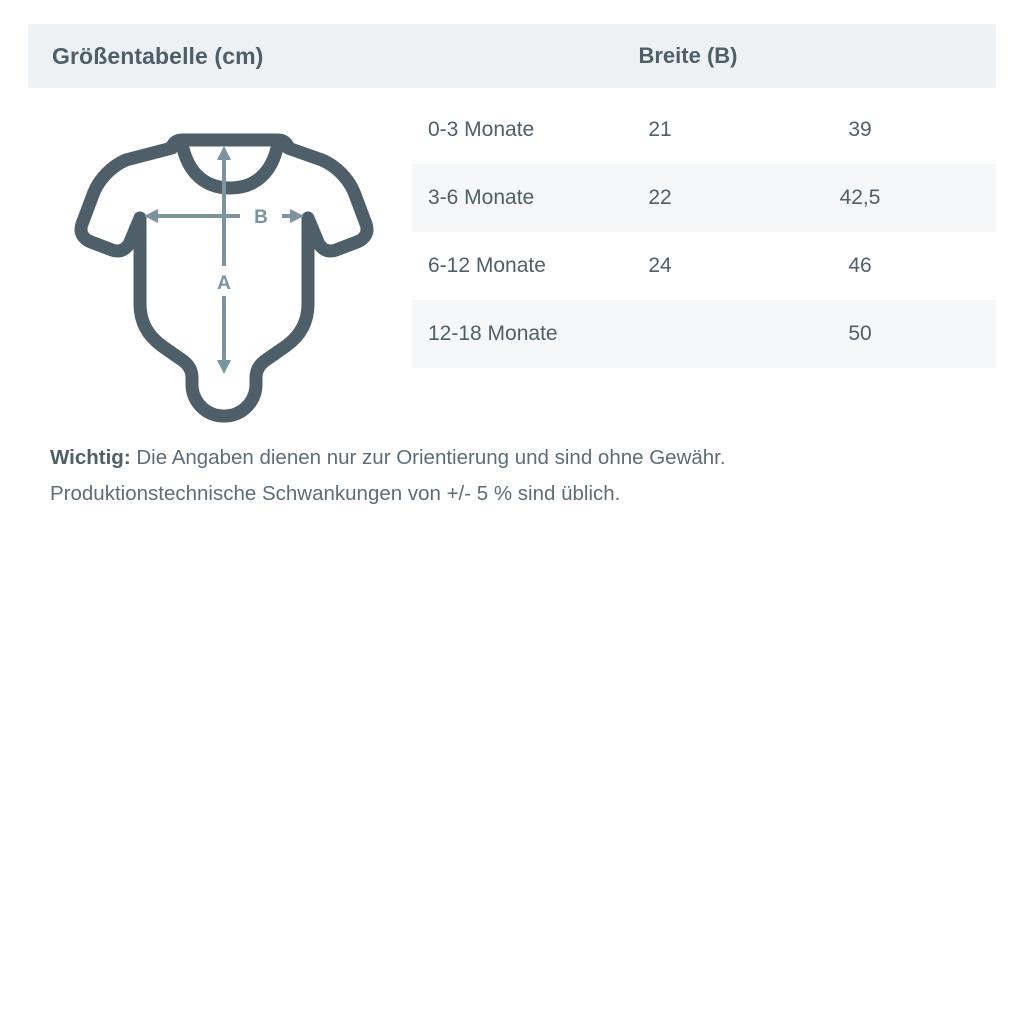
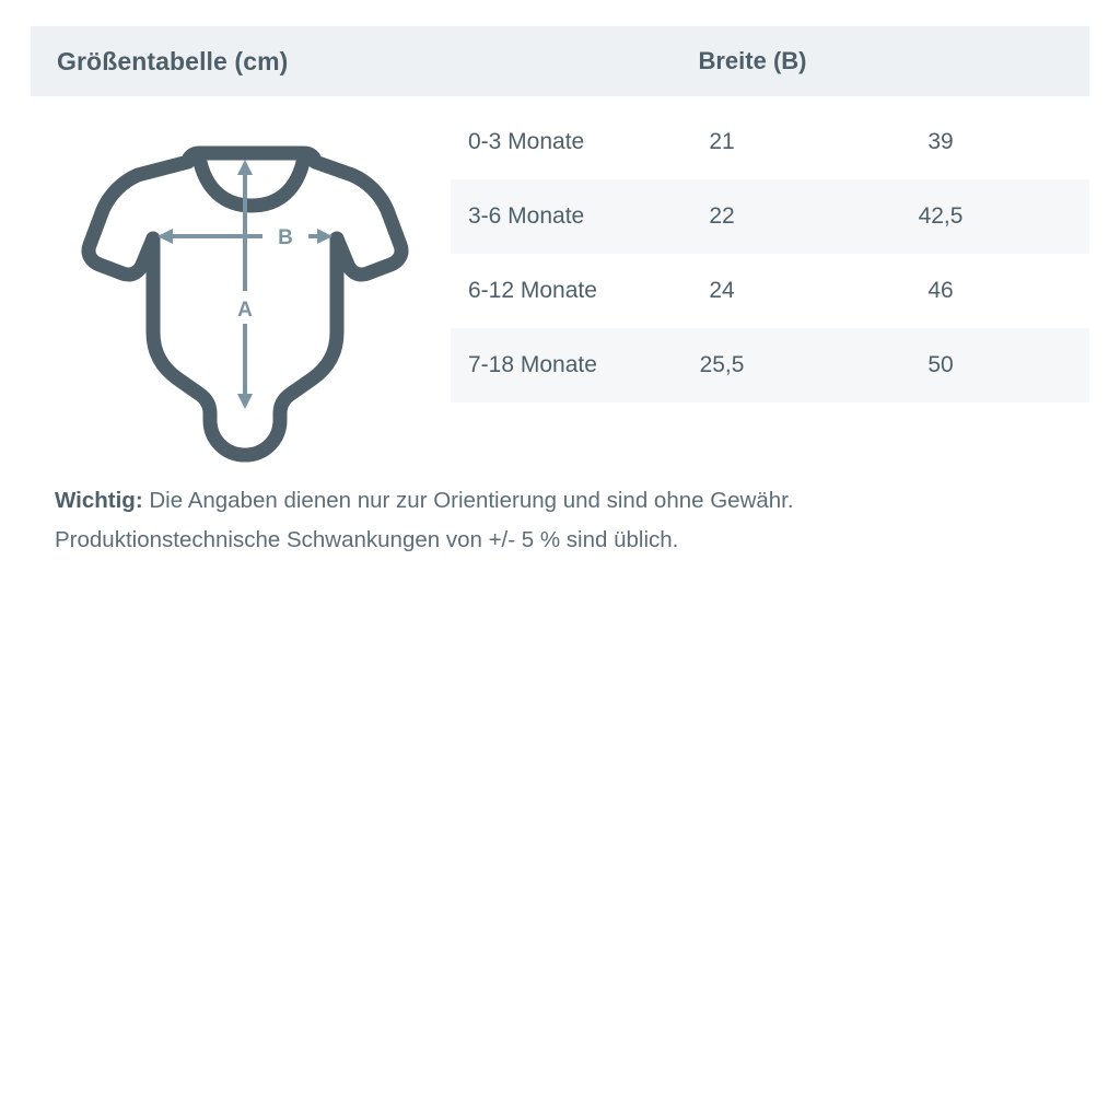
  Größentabelle (cm)
  Breite (B)
  B
  A
  0-3 Monate
  21
  39
  3-6 Monate
  22
  42,5
  6-12 Monate
  24
  46
- 12-18 Monate
+ 7-18 Monate
+ 25,5
  50
  Wichtig: Die Angaben dienen nur zur Orientierung und sind ohne Gewähr.
  Produktionstechnische Schwankungen von +/- 5 % sind üblich.
